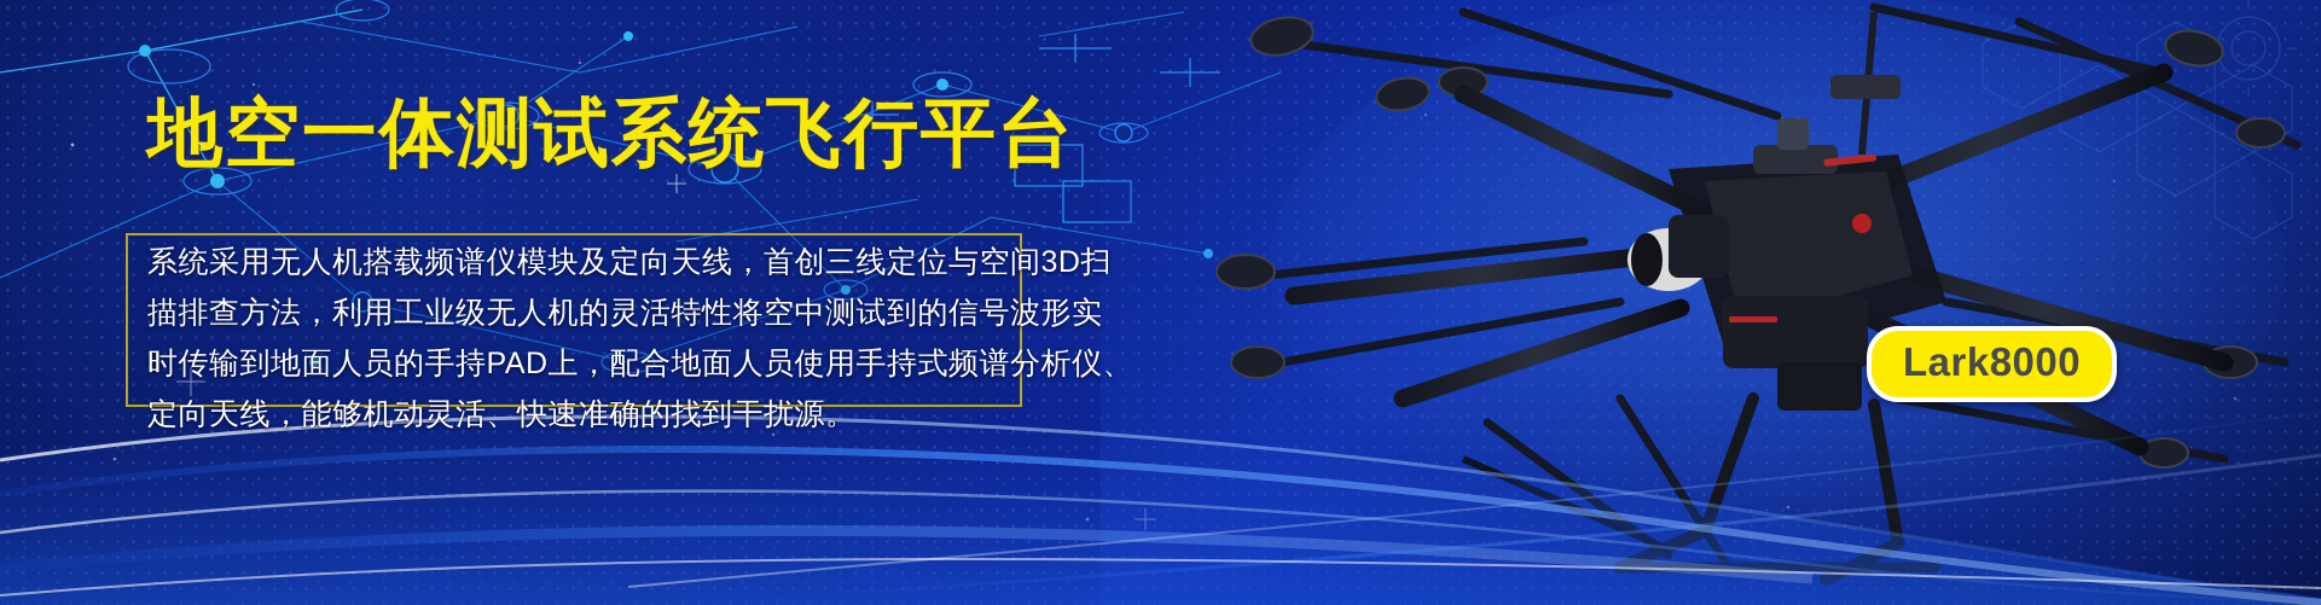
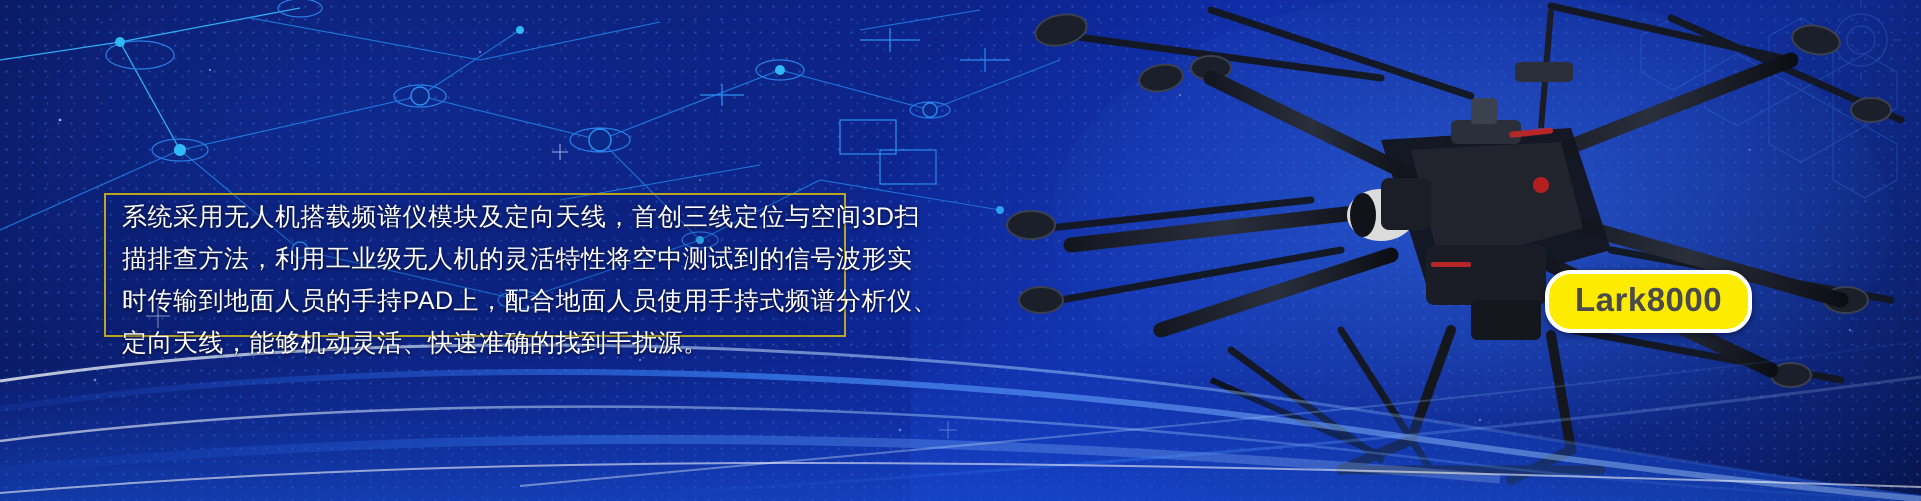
- 地空一体测试系统飞行平台
  系统采用无人机搭载频谱仪模块及定向天线，首创三线定位与空间3D扫
  描排查方法，利用工业级无人机的灵活特性将空中测试到的信号波形实
  时传输到地面人员的手持PAD上，配合地面人员使用手持式频谱分析仪、
  定向天线，能够机动灵活、快速准确的找到干扰源。
  Lark8000
